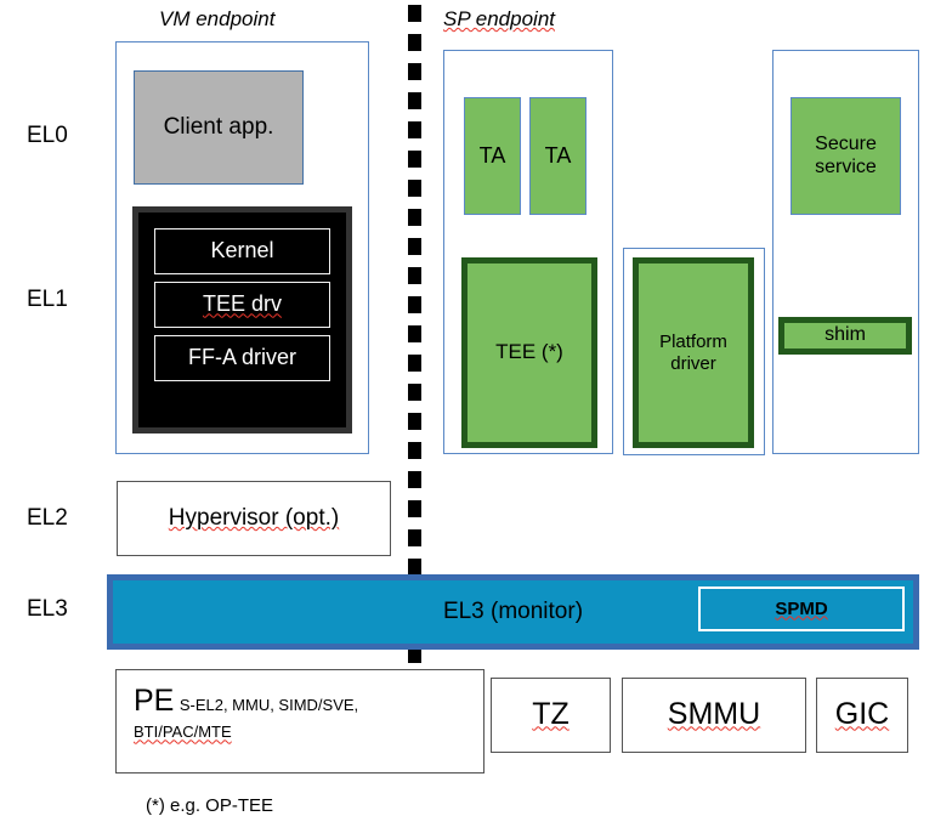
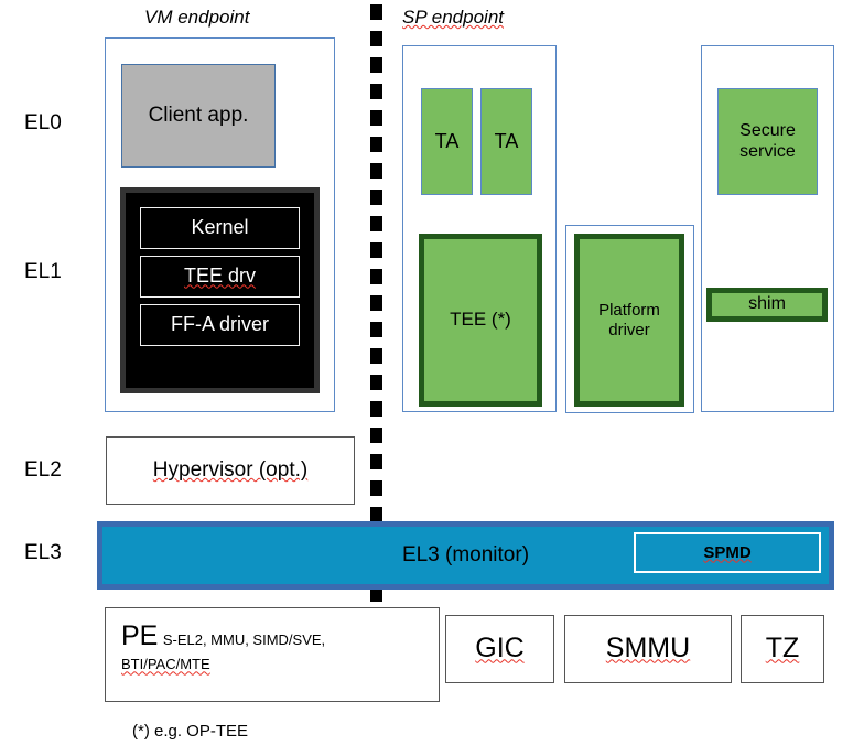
  VM endpoint
  SP endpoint
  EL0
  EL1
  EL2
  EL3
  Client app.
  Kernel
  TEE drv
  FF-A driver
  TA
  TA
  TEE (*)
  Platform
  driver
  Secure
  service
  shim
  Hypervisor (opt.)
  EL3 (monitor)
  SPMD
  PE S-EL2, MMU, SIMD/SVE,
  BTI/PAC/MTE
- TZ
+ GIC
  SMMU
- GIC
+ TZ
  (*) e.g. OP-TEE
